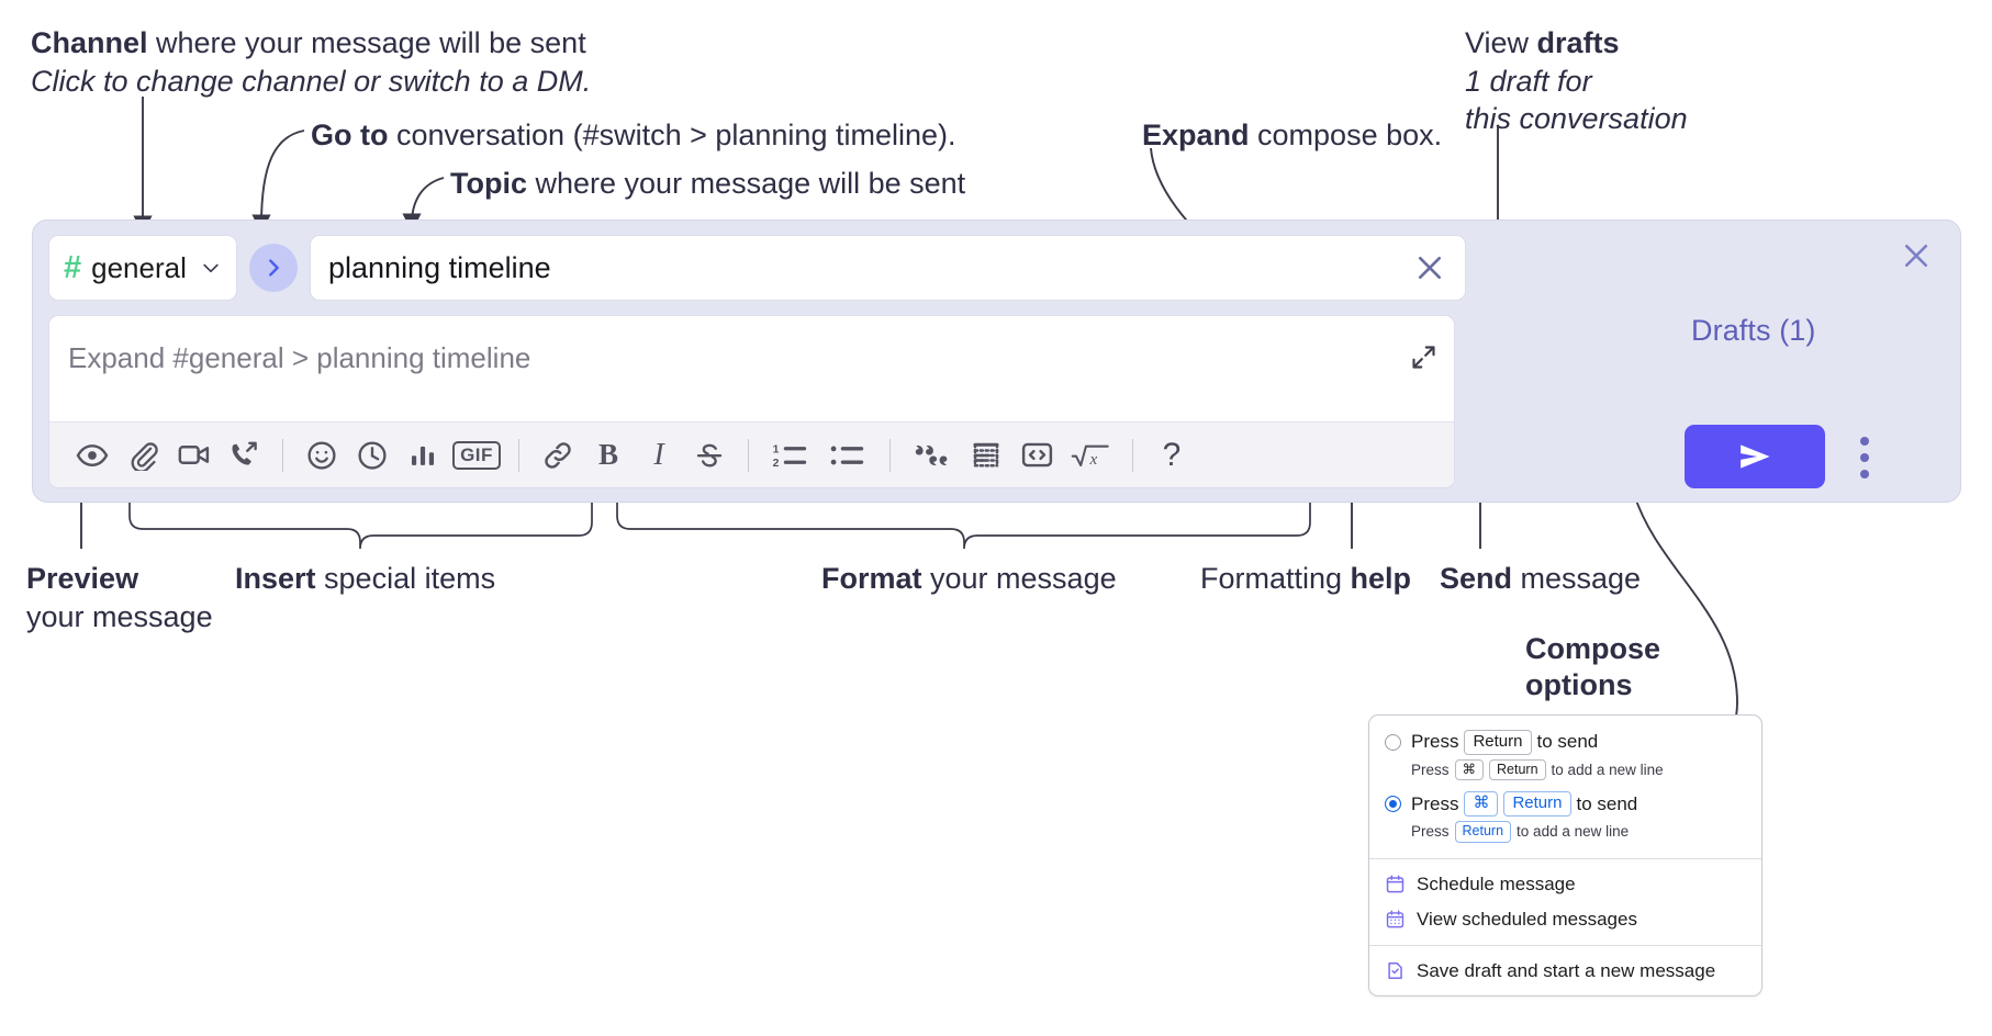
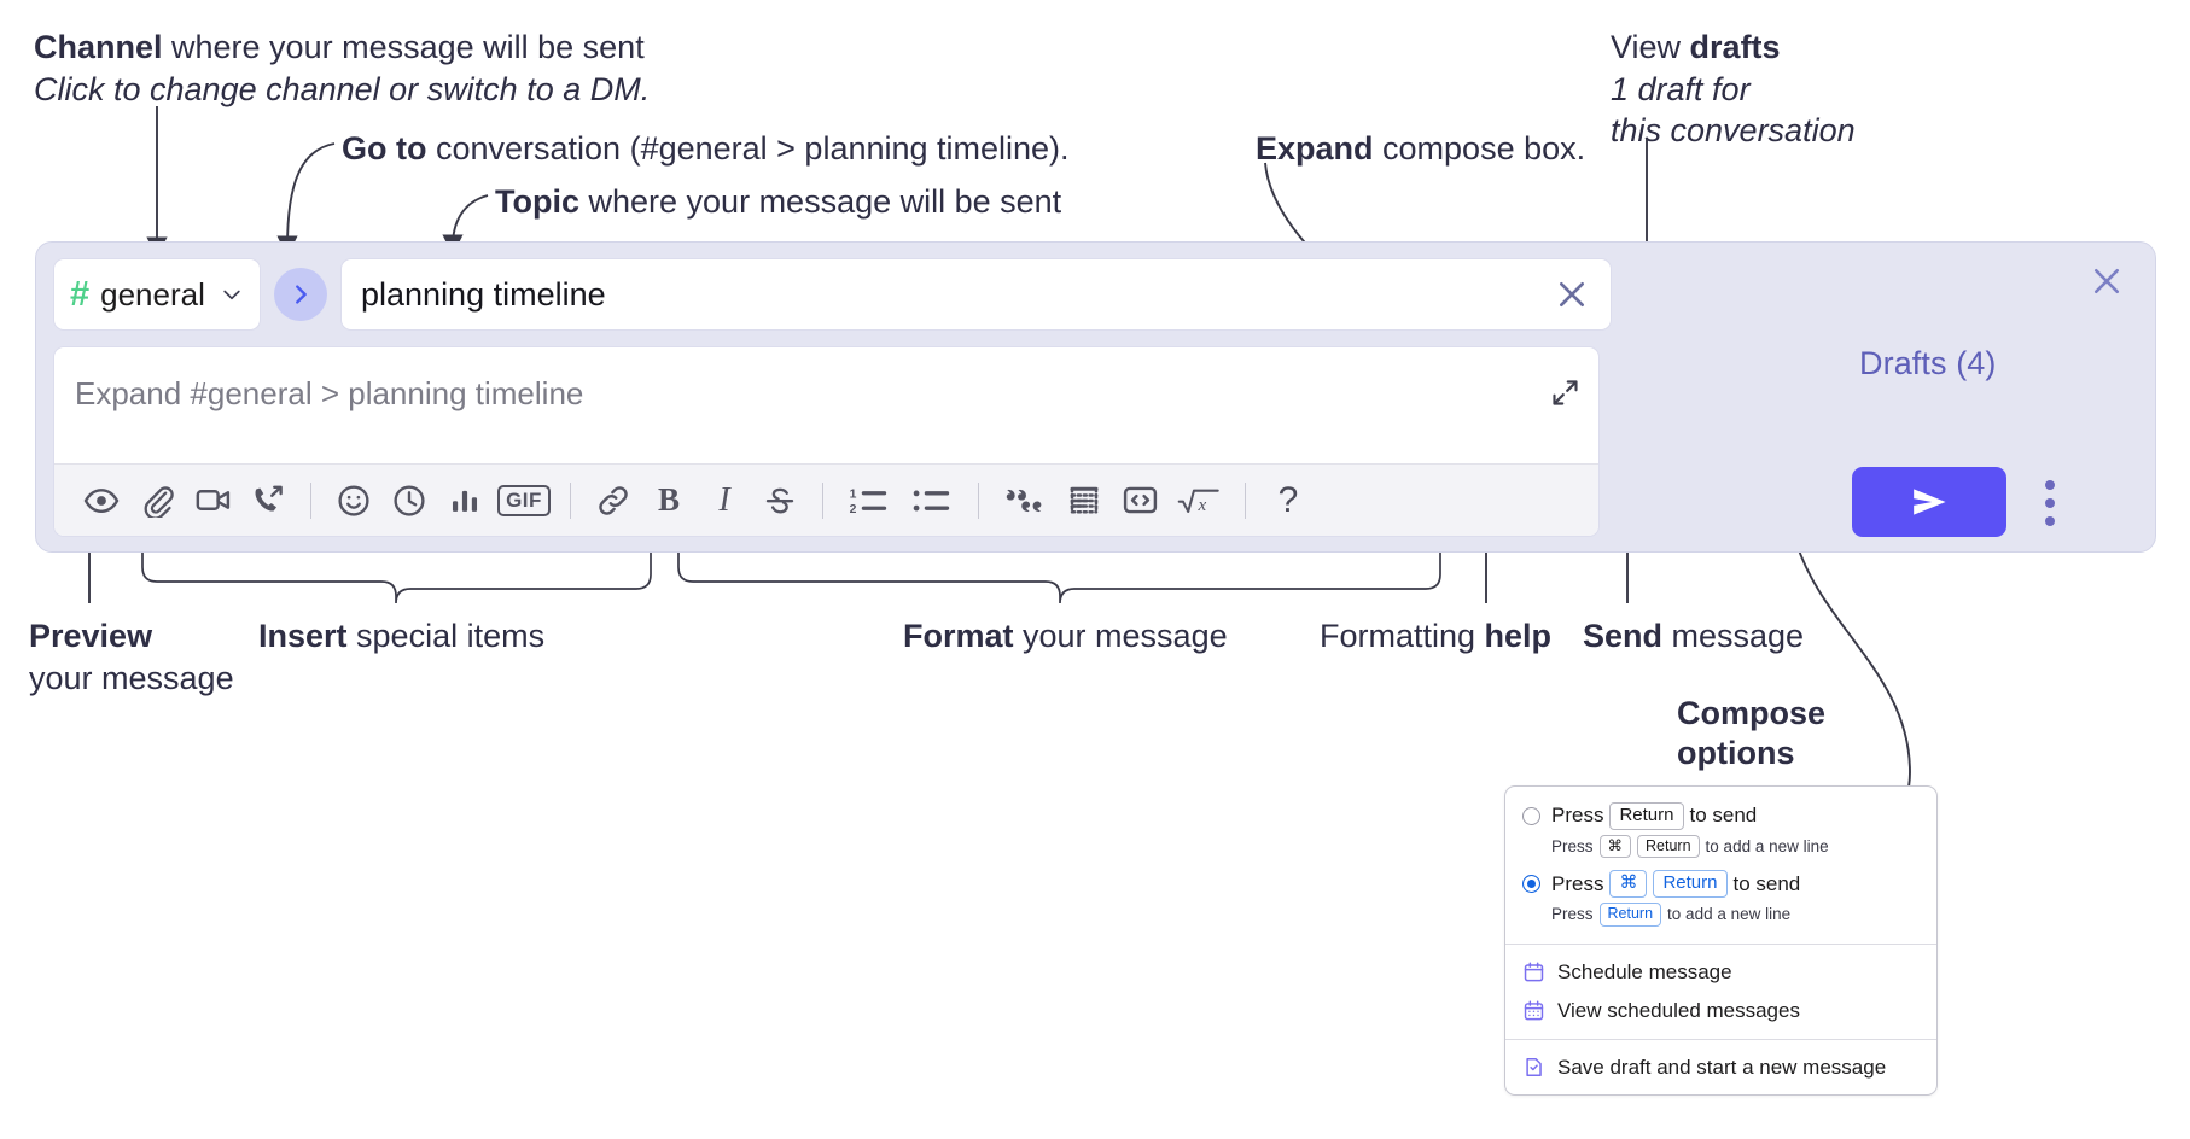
  Channel where your message will be sent
  Click to change channel or switch to a DM.
- Go to conversation (#switch > planning timeline).
+ Go to conversation (#general > planning timeline).
  Topic where your message will be sent
  Expand compose box.
  View drafts
  1 draft for
  this conversation
  Preview
  your message
  Insert special items
  Format your message
  Formatting help
  Send message
  Compose
  options
  #
  general
  planning timeline
  Expand #general > planning timeline
  GIF
  B
  I
  1
  2
  x
  ?
- Drafts (1)
+ Drafts (4)
  Press
  Return
  to send
  Press
  ⌘
  Return
  to add a new line
  Press
  ⌘
  Return
  to send
  Press
  Return
  to add a new line
  Schedule message
  View scheduled messages
  Save draft and start a new message
